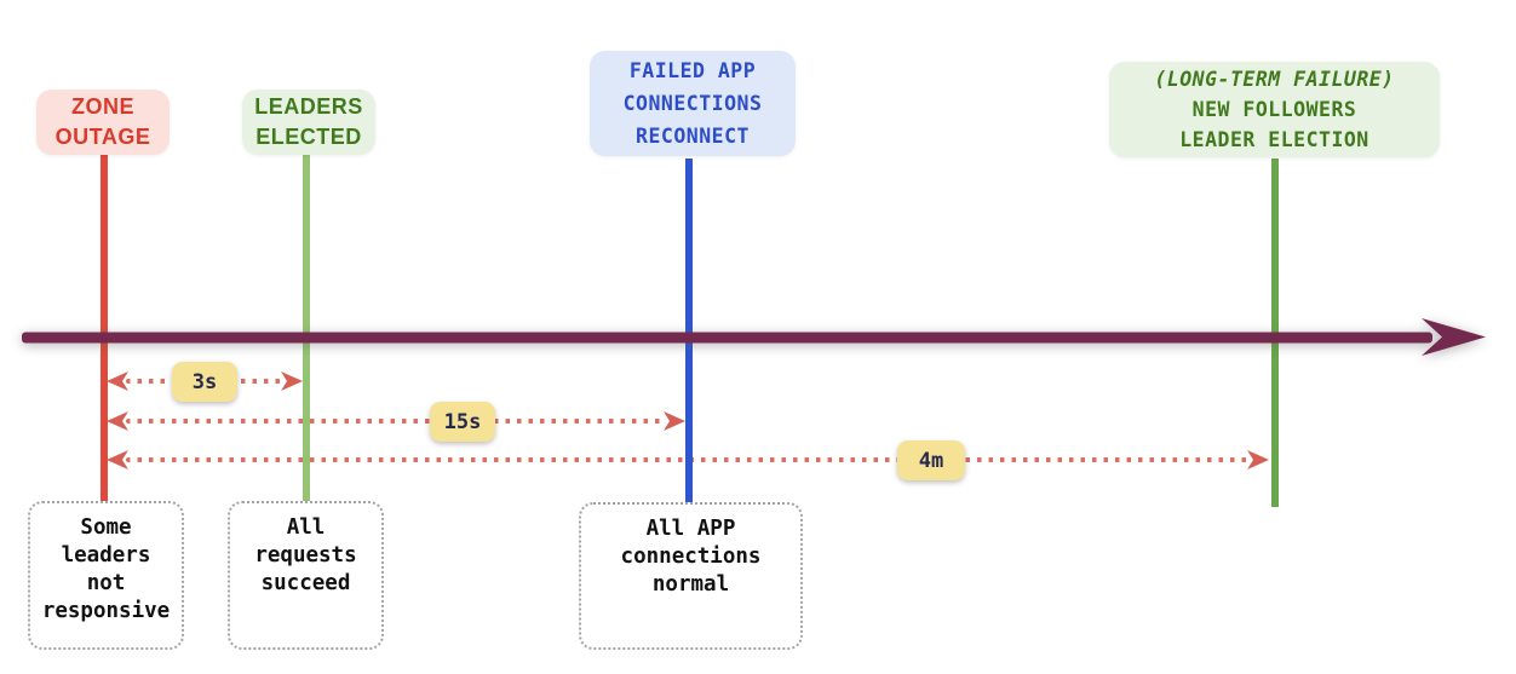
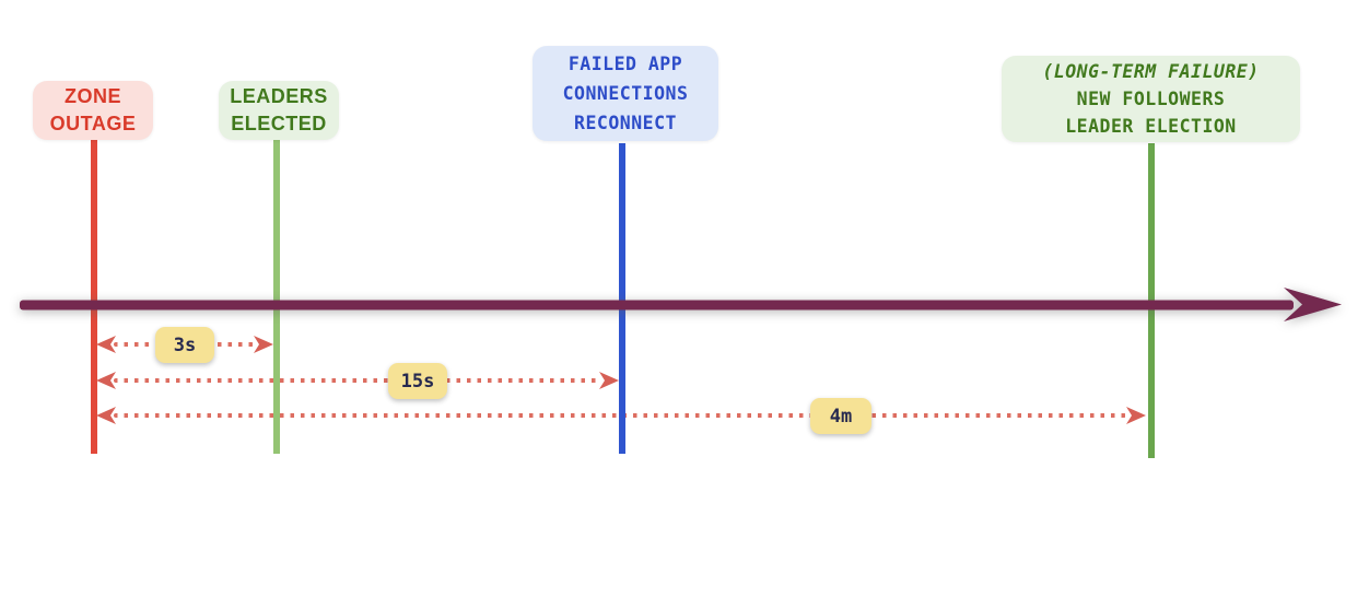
  ZONE
  OUTAGE
  LEADERS
  ELECTED
  FAILED APP
  CONNECTIONS
  RECONNECT
  (LONG-TERM FAILURE)
  NEW FOLLOWERS
  LEADER ELECTION
  3s
  15s
  4m
- Some
- leaders
- not
- responsive
- All
- requests
- succeed
- All APP
- connections
- normal
